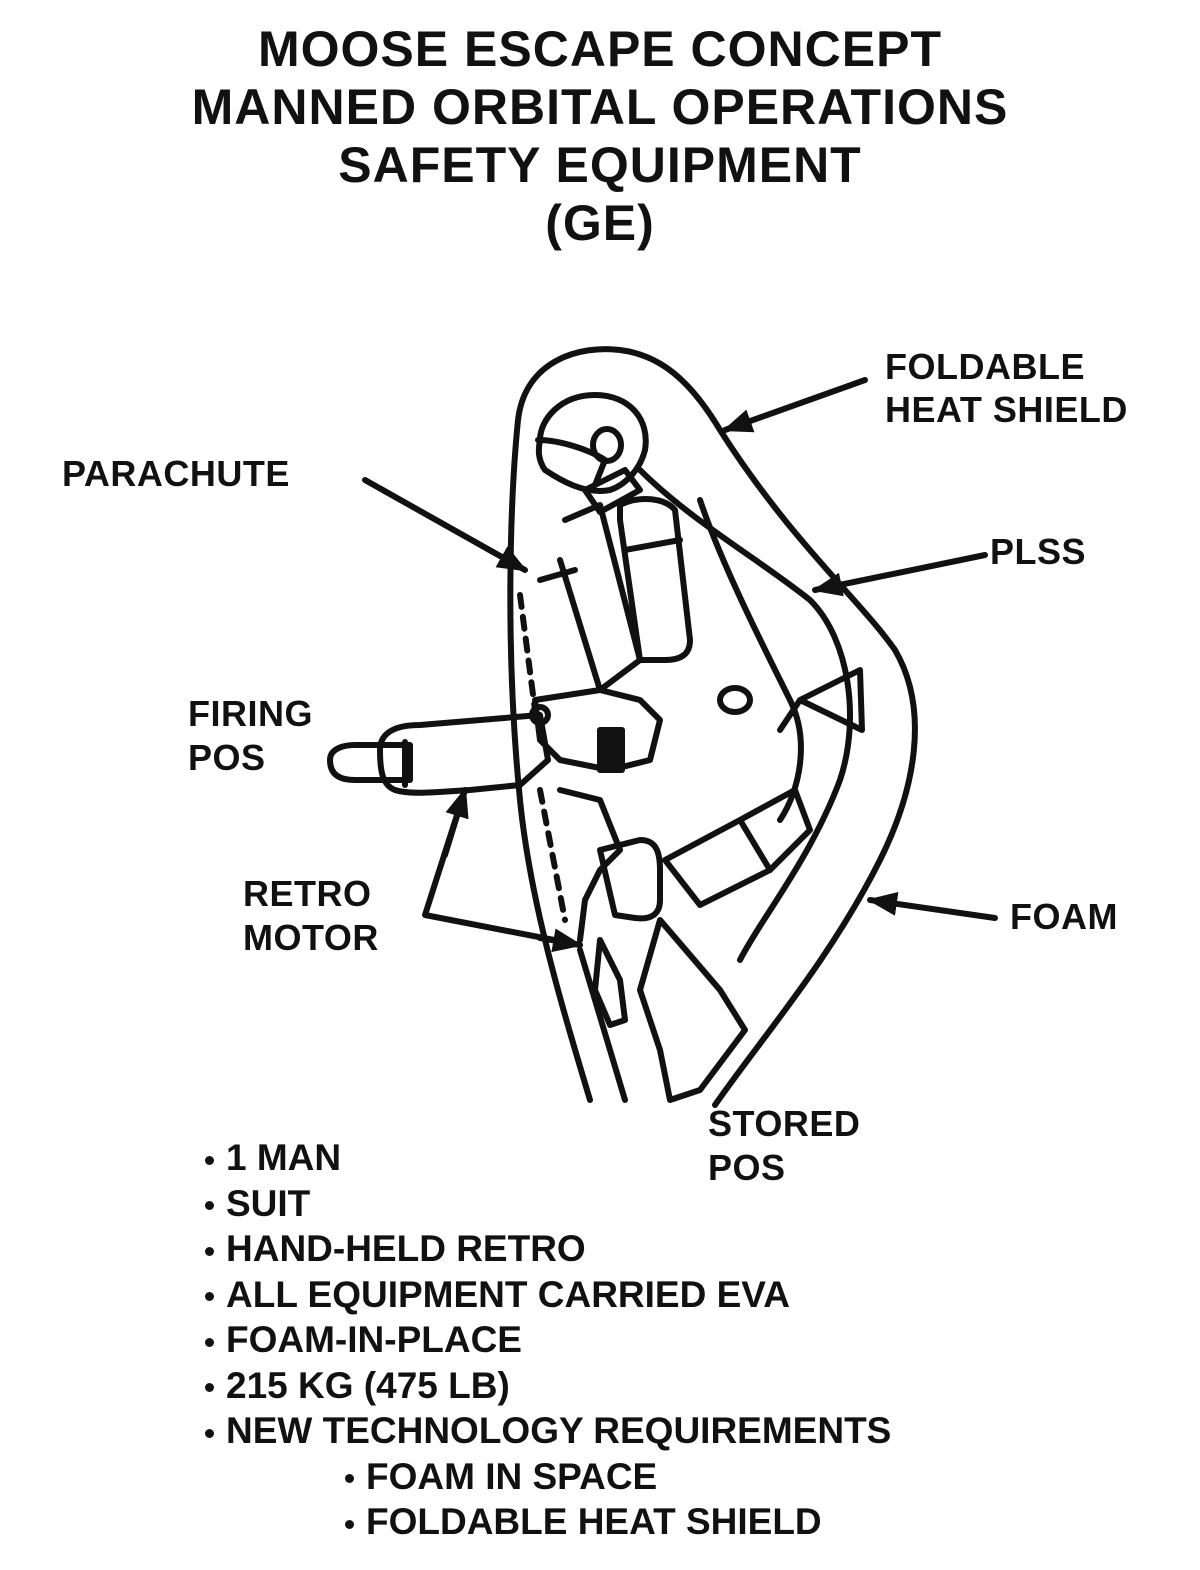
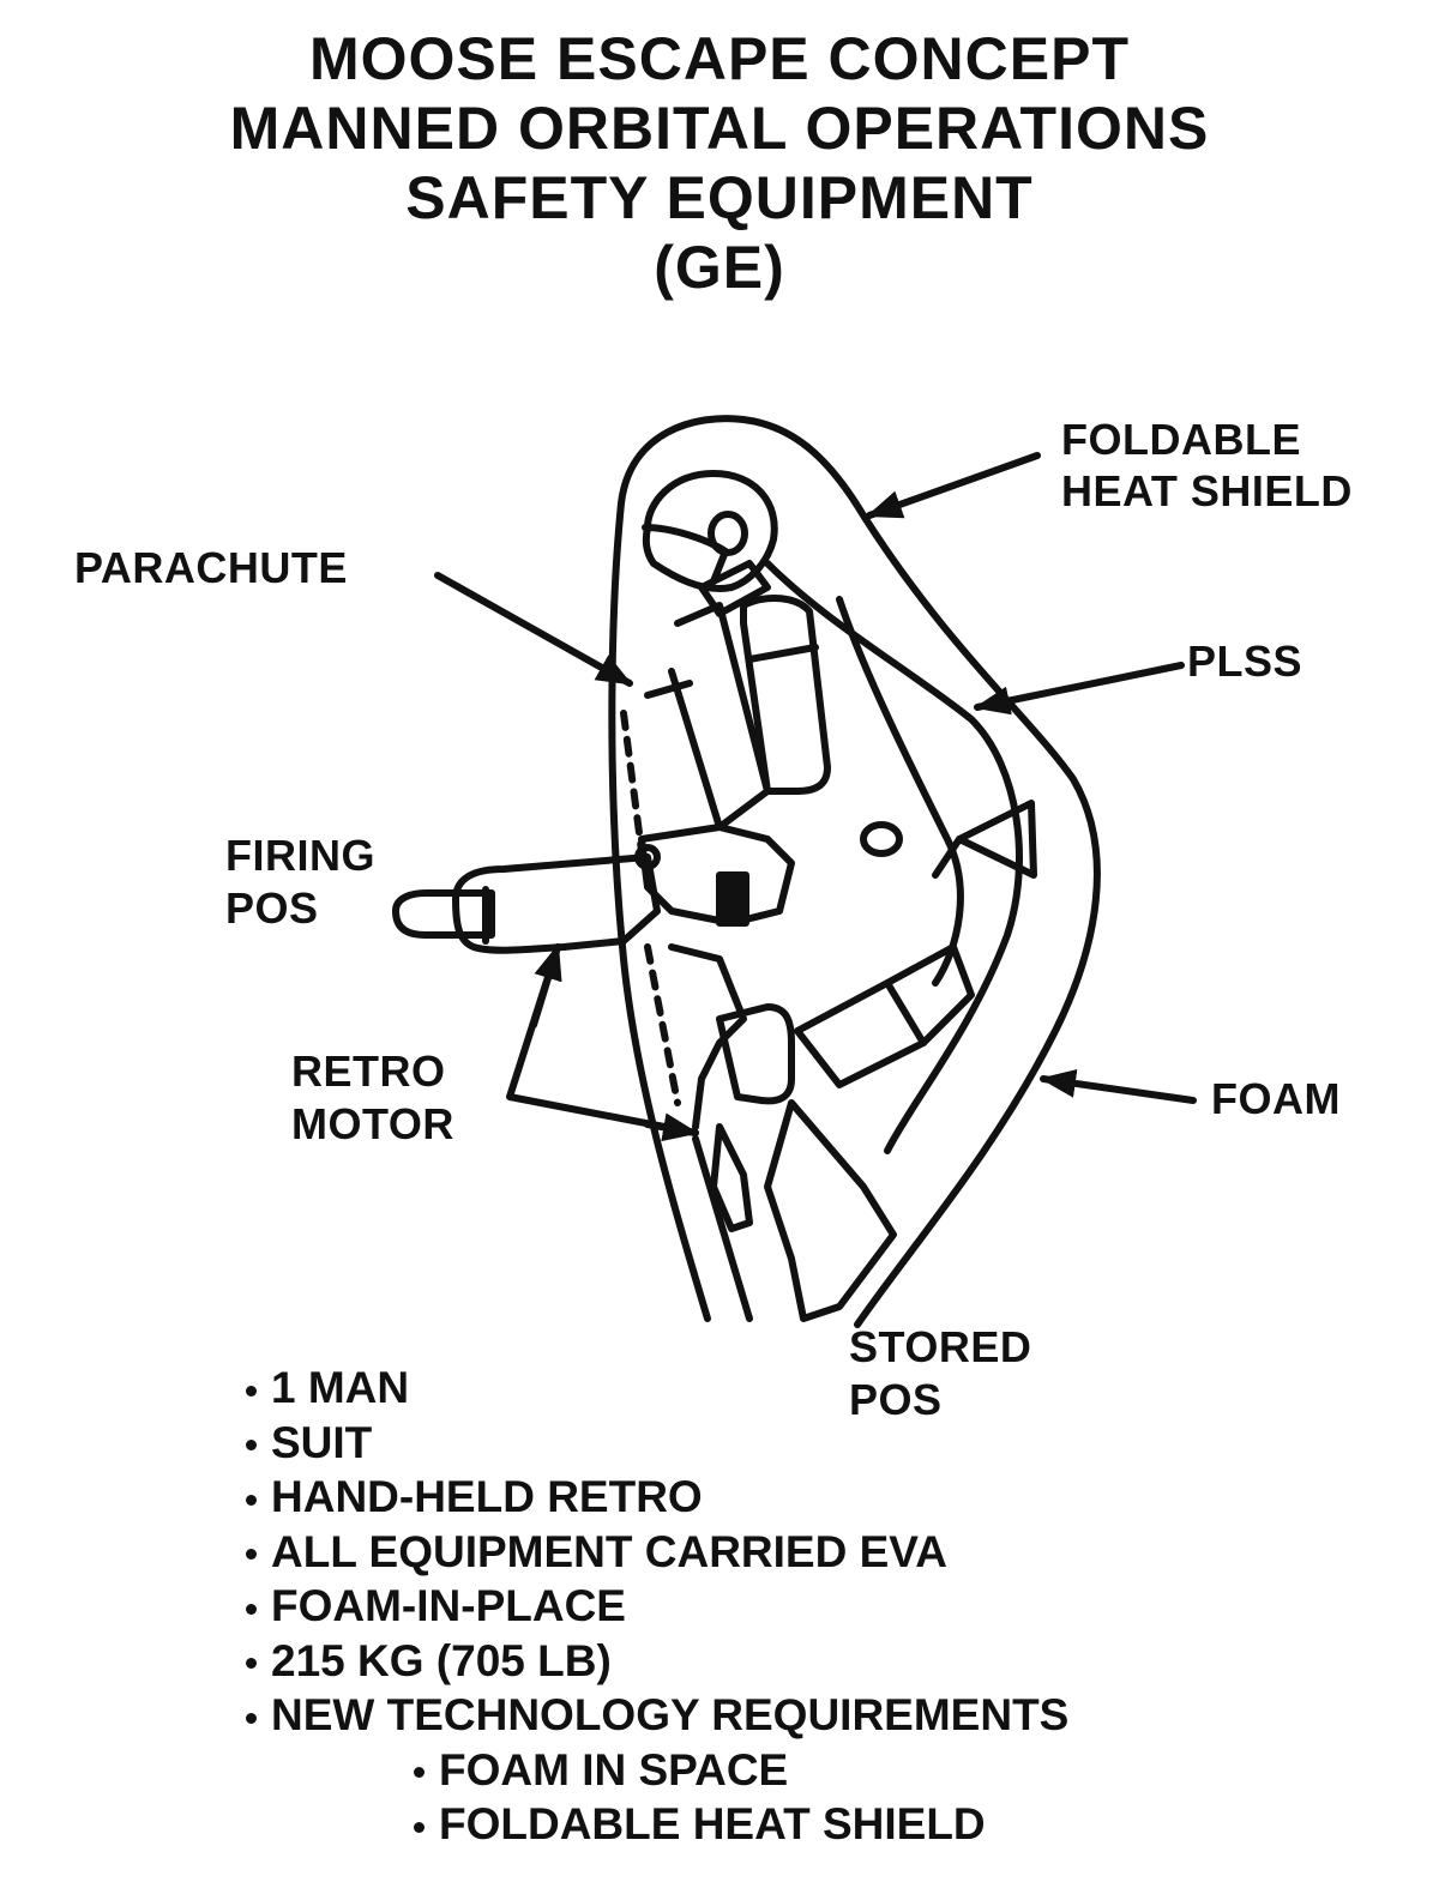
  MOOSE ESCAPE CONCEPT
  MANNED ORBITAL OPERATIONS
  SAFETY EQUIPMENT
  (GE)
  FOLDABLE
  HEAT SHIELD
  PARACHUTE
  PLSS
  FIRING
  POS
  RETRO
  MOTOR
  FOAM
  STORED
  POS
  1 MAN
  SUIT
  HAND-HELD RETRO
  ALL EQUIPMENT CARRIED EVA
  FOAM-IN-PLACE
- 215 KG (475 LB)
+ 215 KG (705 LB)
  NEW TECHNOLOGY REQUIREMENTS
  FOAM IN SPACE
  FOLDABLE HEAT SHIELD
